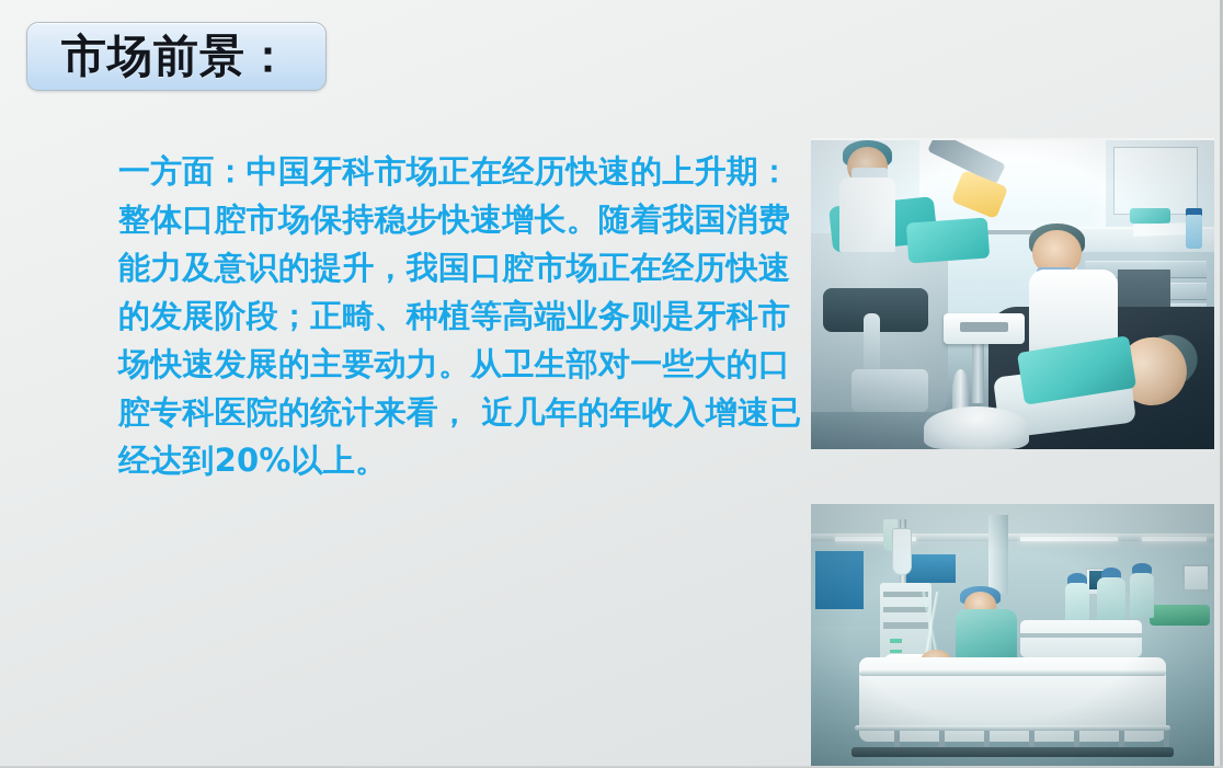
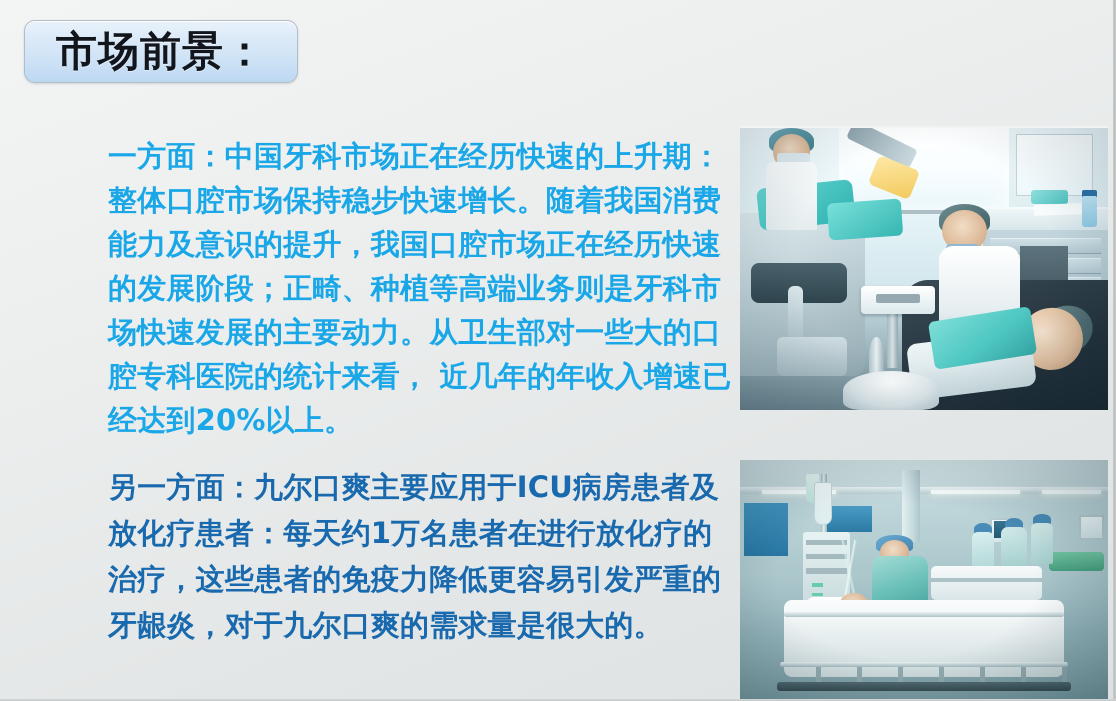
  市场前景：
  一方面：中国牙科市场正在经历快速的上升期：整体口腔市场保持稳步快速增长。随着我国消费能力及意识的提升，我国口腔市场正在经历快速的发展阶段；正畸、种植等高端业务则是牙科市场快速发展的主要动力。从卫生部对一些大的口腔专科医院的统计来看， 近几年的年收入增速已经达到20%以上。
+ 另一方面：九尔口爽主要应用于ICU病房患者及放化疗患者：每天约1万名患者在进行放化疗的治疗，这些患者的免疫力降低更容易引发严重的牙龈炎，对于九尔口爽的需求量是很大的。
